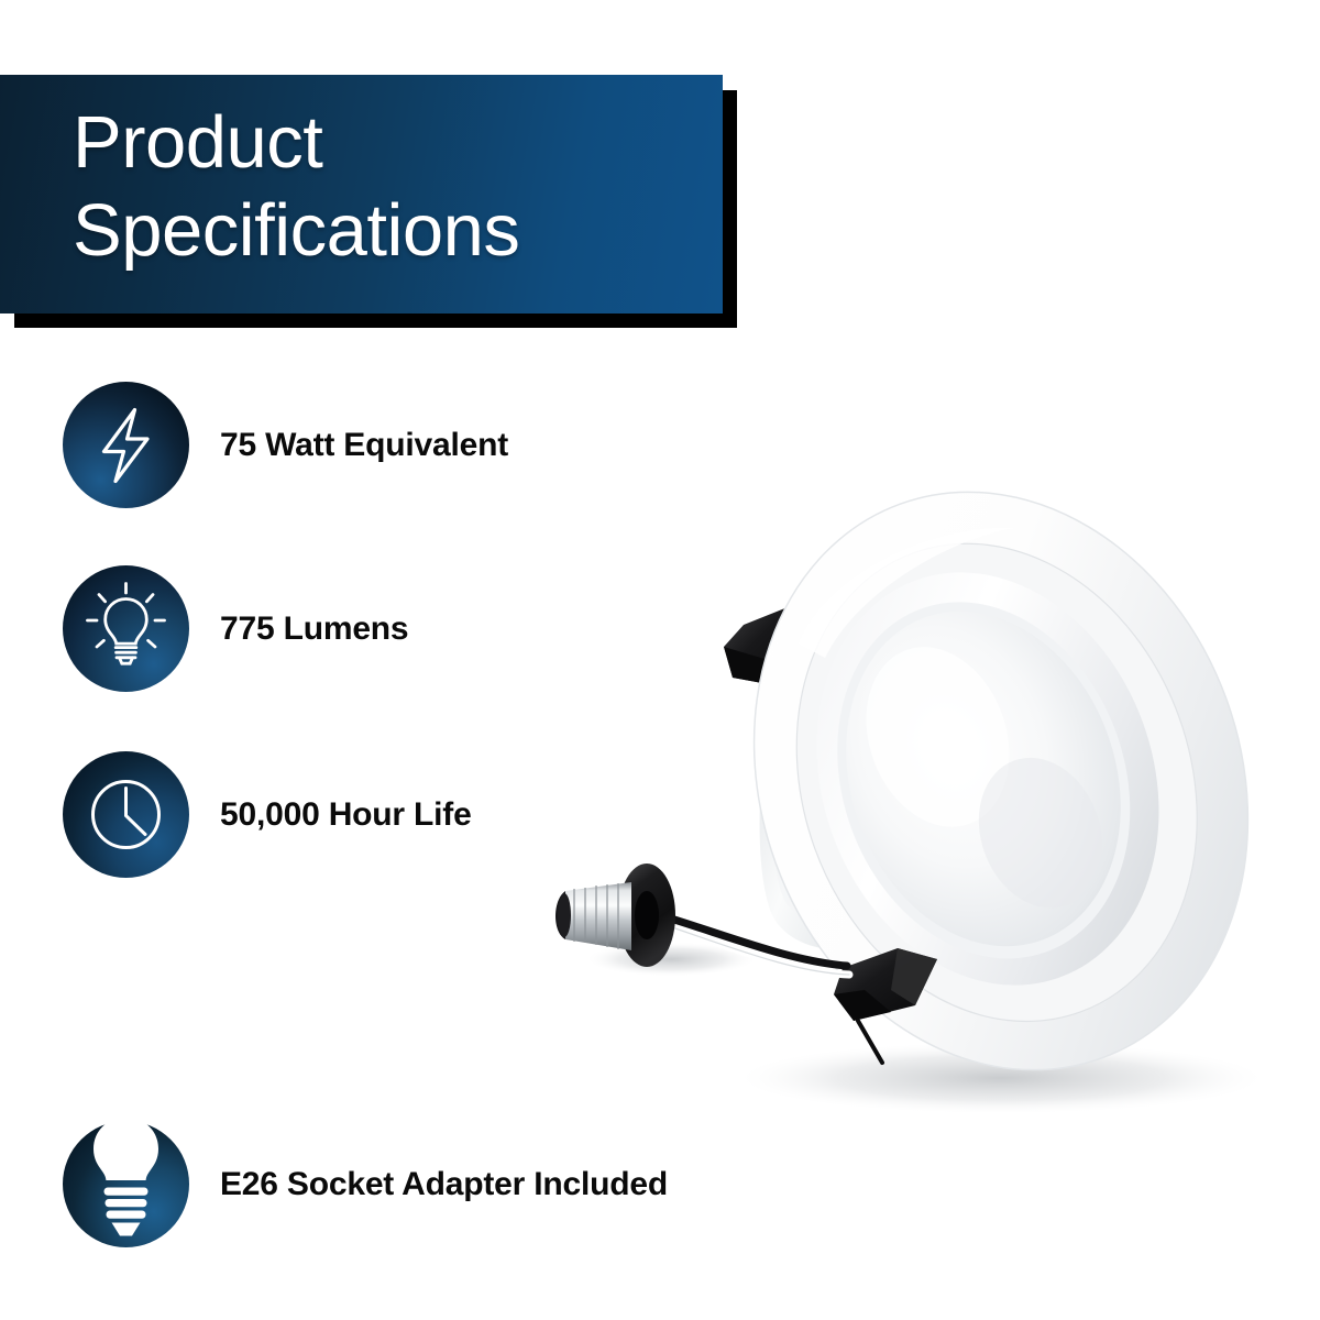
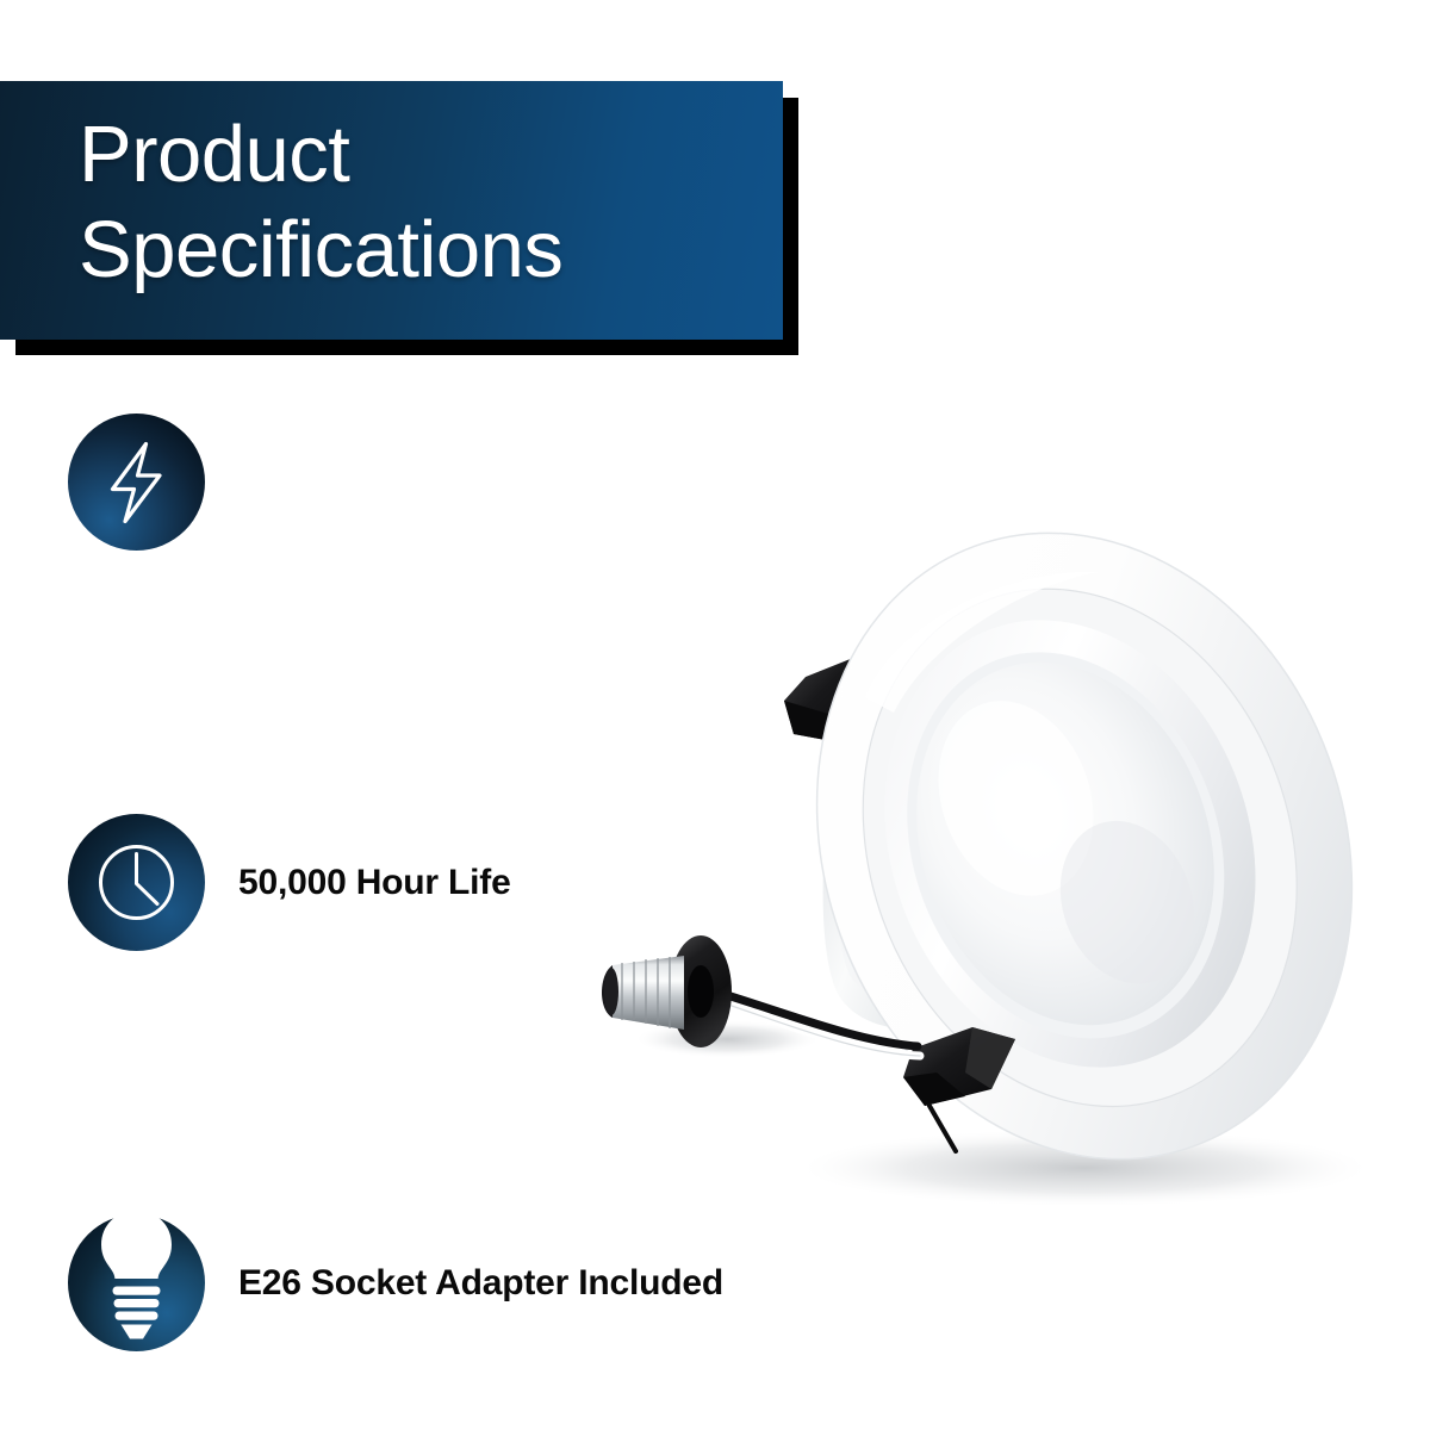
  Product
  Specifications
- 75 Watt Equivalent
- 775 Lumens
  50,000 Hour Life
  E26 Socket Adapter Included
